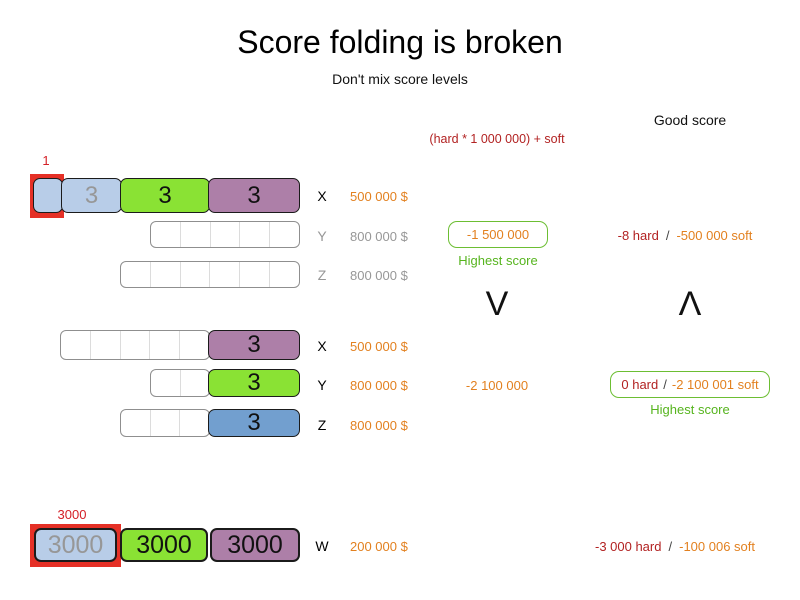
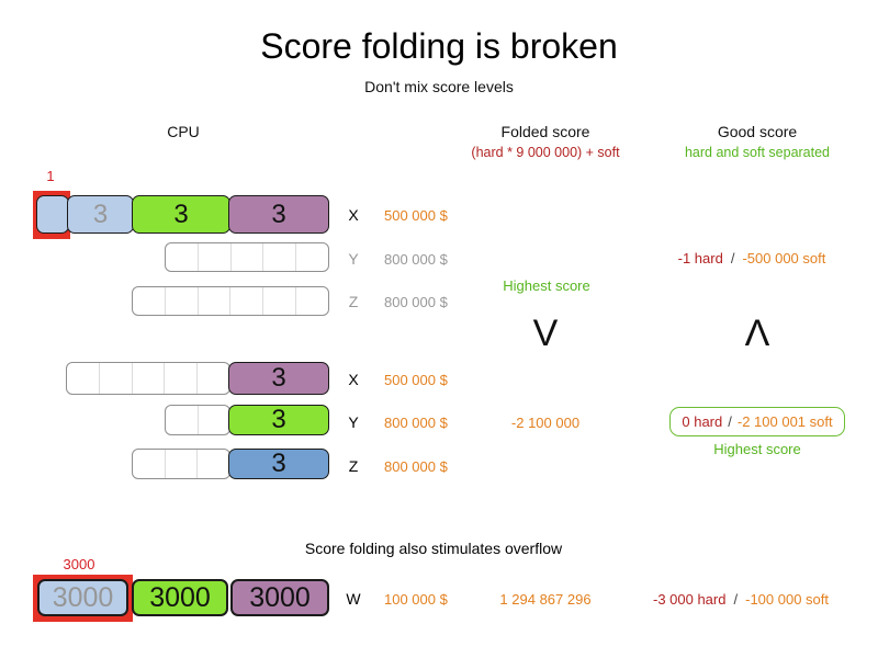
  Score folding is broken
  Don't mix score levels
+ CPU
+ Folded score
- (hard * 1 000 000) + soft
+ (hard * 9 000 000) + soft
  Good score
+ hard and soft separated
  1
  3
  3
  3
  X
  500 000 $
  Y
  800 000 $
- -1 500 000
  Highest score
- -8 hard
+ -1 hard
  /
  -500 000 soft
  Z
  800 000 $
  V
  Λ
  3
  X
  500 000 $
  3
  Y
  800 000 $
  -2 100 000
  0 hard
  /
  -2 100 001 soft
  Highest score
  3
  Z
  800 000 $
+ Score folding also stimulates overflow
  3000
  3000
  3000
  3000
  W
- 200 000 $
+ 100 000 $
+ 1 294 867 296
  -3 000 hard
  /
- -100 006 soft
+ -100 000 soft
